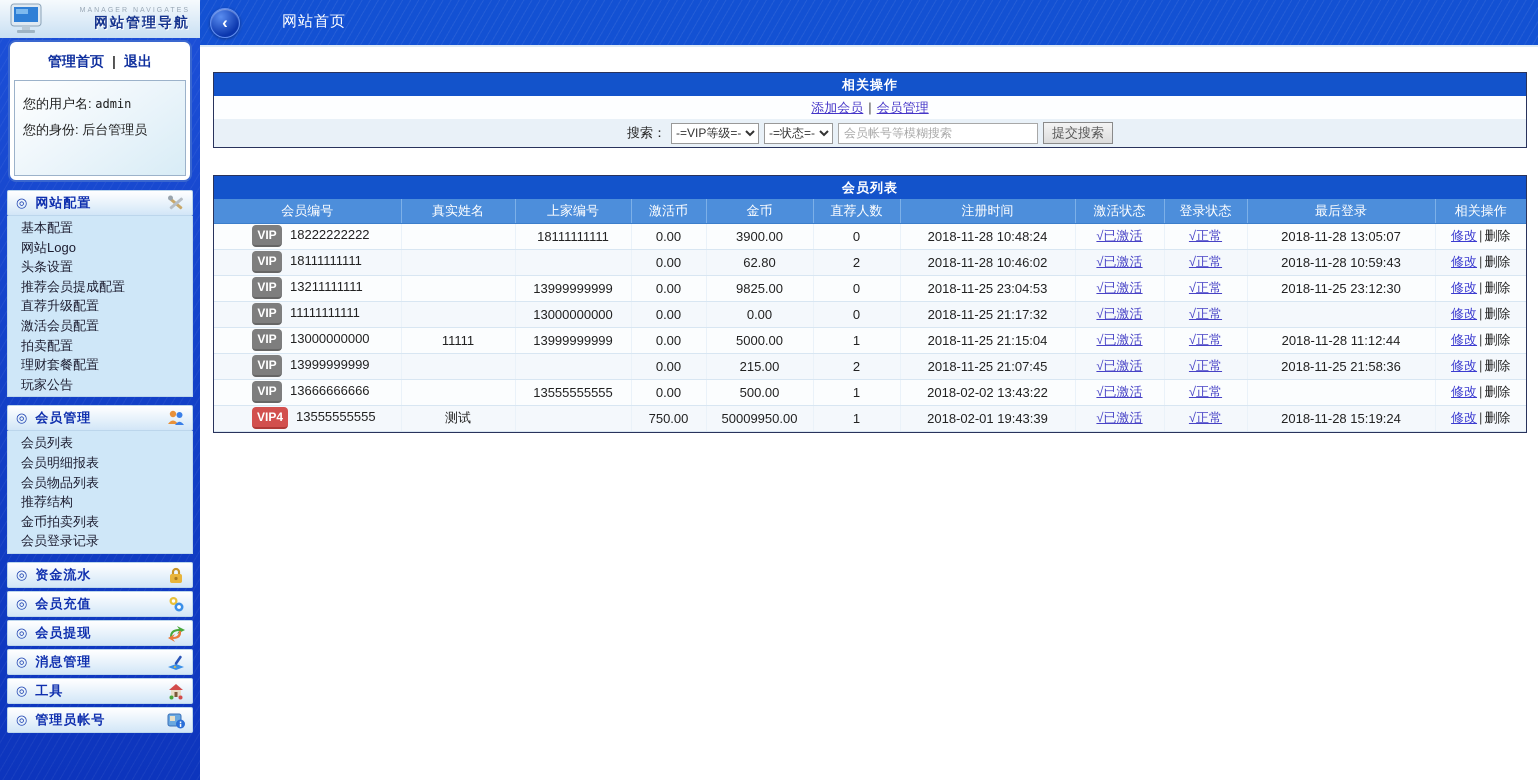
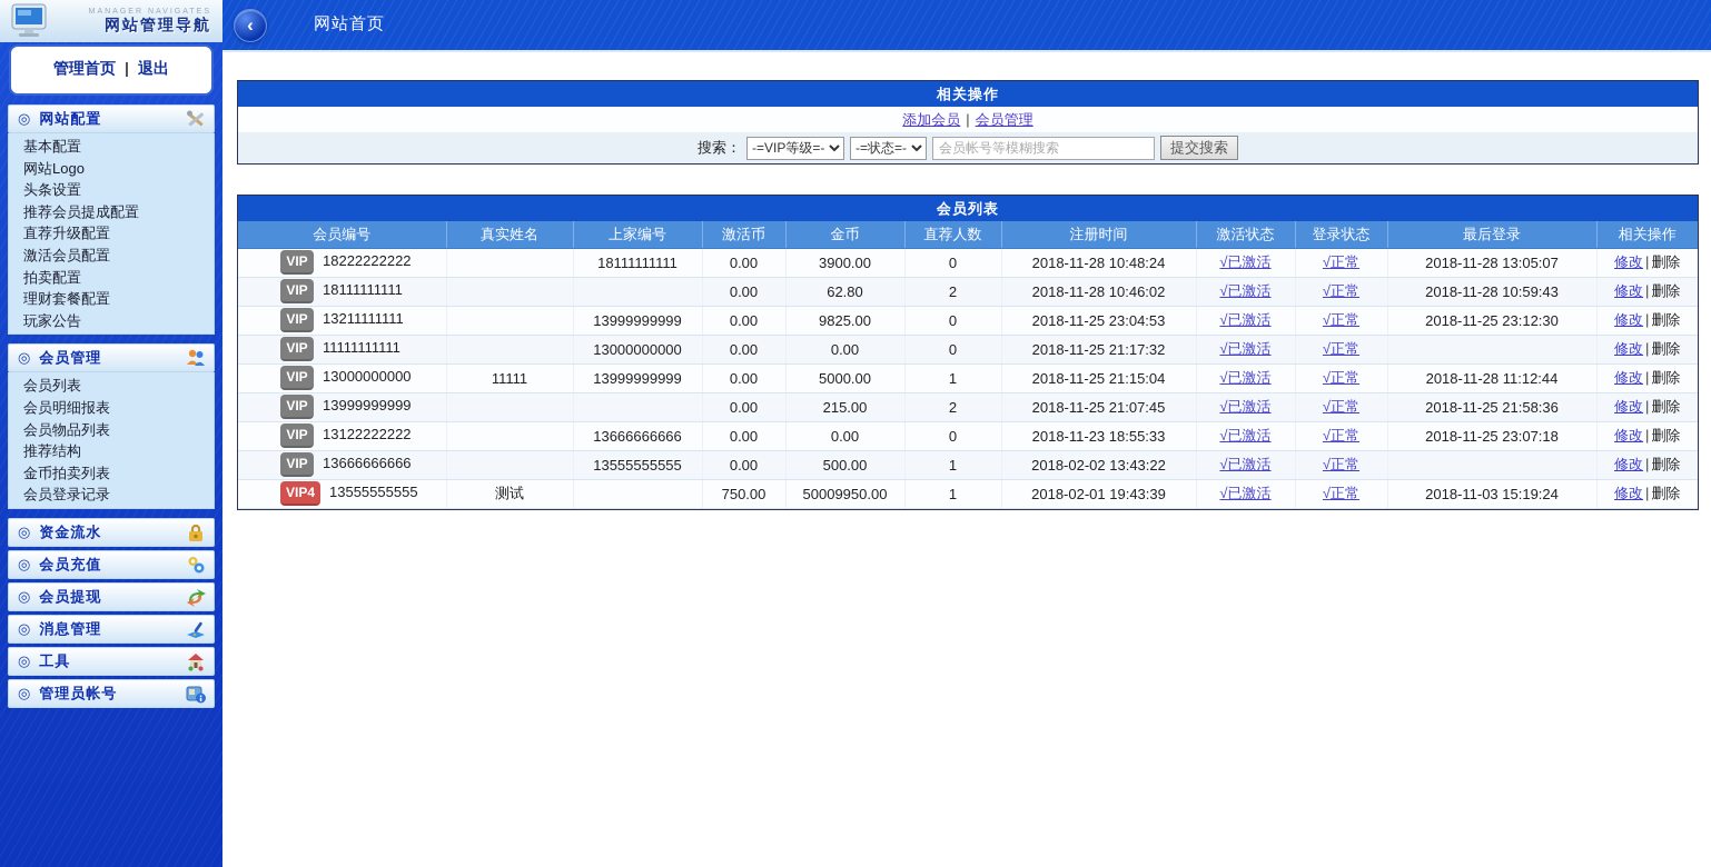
  网站管理导航
  管理首页 | 退出
- 您的用户名: admin
- 您的身份: 后台管理员
  ◎
  网站配置
  基本配置
  网站Logo
  头条设置
  推荐会员提成配置
  直荐升级配置
  激活会员配置
  拍卖配置
  理财套餐配置
  玩家公告
  ◎
  会员管理
  会员列表
  会员明细报表
  会员物品列表
  推荐结构
  金币拍卖列表
  会员登录记录
  ◎
  资金流水
  ◎
  会员充值
  ◎
  会员提现
  ◎
  消息管理
  ◎
  工具
  ◎
  管理员帐号
  ‹
  网站首页
  相关操作
  添加会员 | 会员管理
  搜索：
  -=VIP等级=-
  -=状态=-
  会员帐号等模糊搜索
  提交搜索
  会员列表
  会员编号	真实姓名	上家编号	激活币	金币	直荐人数	注册时间	激活状态	登录状态	最后登录	相关操作
  VIP 18222222222		18111111111	0.00	3900.00	0	2018-11-28 10:48:24	√已激活	√正常	2018-11-28 13:05:07	修改 | 删除
  VIP 18111111111			0.00	62.80	2	2018-11-28 10:46:02	√已激活	√正常	2018-11-28 10:59:43	修改 | 删除
  VIP 13211111111		13999999999	0.00	9825.00	0	2018-11-25 23:04:53	√已激活	√正常	2018-11-25 23:12:30	修改 | 删除
  VIP 11111111111		13000000000	0.00	0.00	0	2018-11-25 21:17:32	√已激活	√正常		修改 | 删除
  VIP 13000000000	11111	13999999999	0.00	5000.00	1	2018-11-25 21:15:04	√已激活	√正常	2018-11-28 11:12:44	修改 | 删除
  VIP 13999999999			0.00	215.00	2	2018-11-25 21:07:45	√已激活	√正常	2018-11-25 21:58:36	修改 | 删除
+ VIP 13122222222		13666666666	0.00	0.00	0	2018-11-23 18:55:33	√已激活	√正常	2018-11-25 23:07:18	修改 | 删除
  VIP 13666666666		13555555555	0.00	500.00	1	2018-02-02 13:43:22	√已激活	√正常		修改 | 删除
- VIP4 13555555555	测试		750.00	50009950.00	1	2018-02-01 19:43:39	√已激活	√正常	2018-11-28 15:19:24	修改 | 删除
+ VIP4 13555555555	测试		750.00	50009950.00	1	2018-02-01 19:43:39	√已激活	√正常	2018-11-03 15:19:24	修改 | 删除
